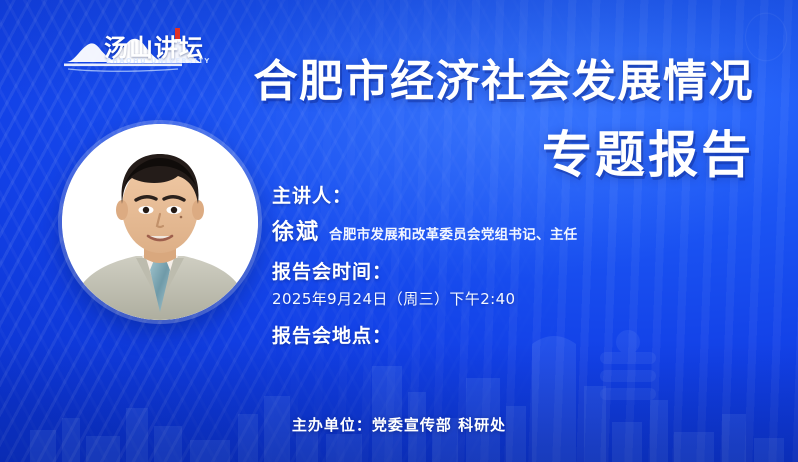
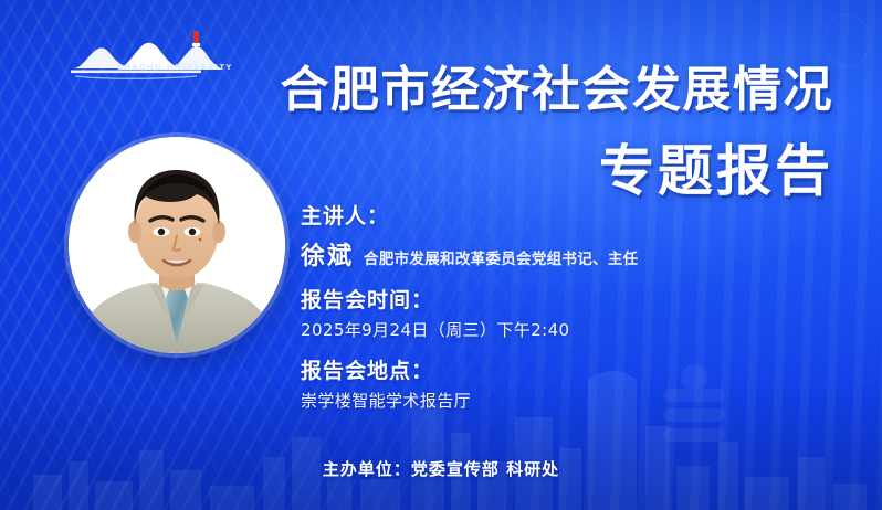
- 汤山讲坛
  CHAOHU UNIVERSITY
  合肥市经济社会发展情况
  专题报告
  主讲人：
  徐斌
  合肥市发展和改革委员会党组书记、主任
  报告会时间：
  2025年9月24日（周三）下午2:40
  报告会地点：
+ 崇学楼智能学术报告厅
  主办单位：党委宣传部 科研处
